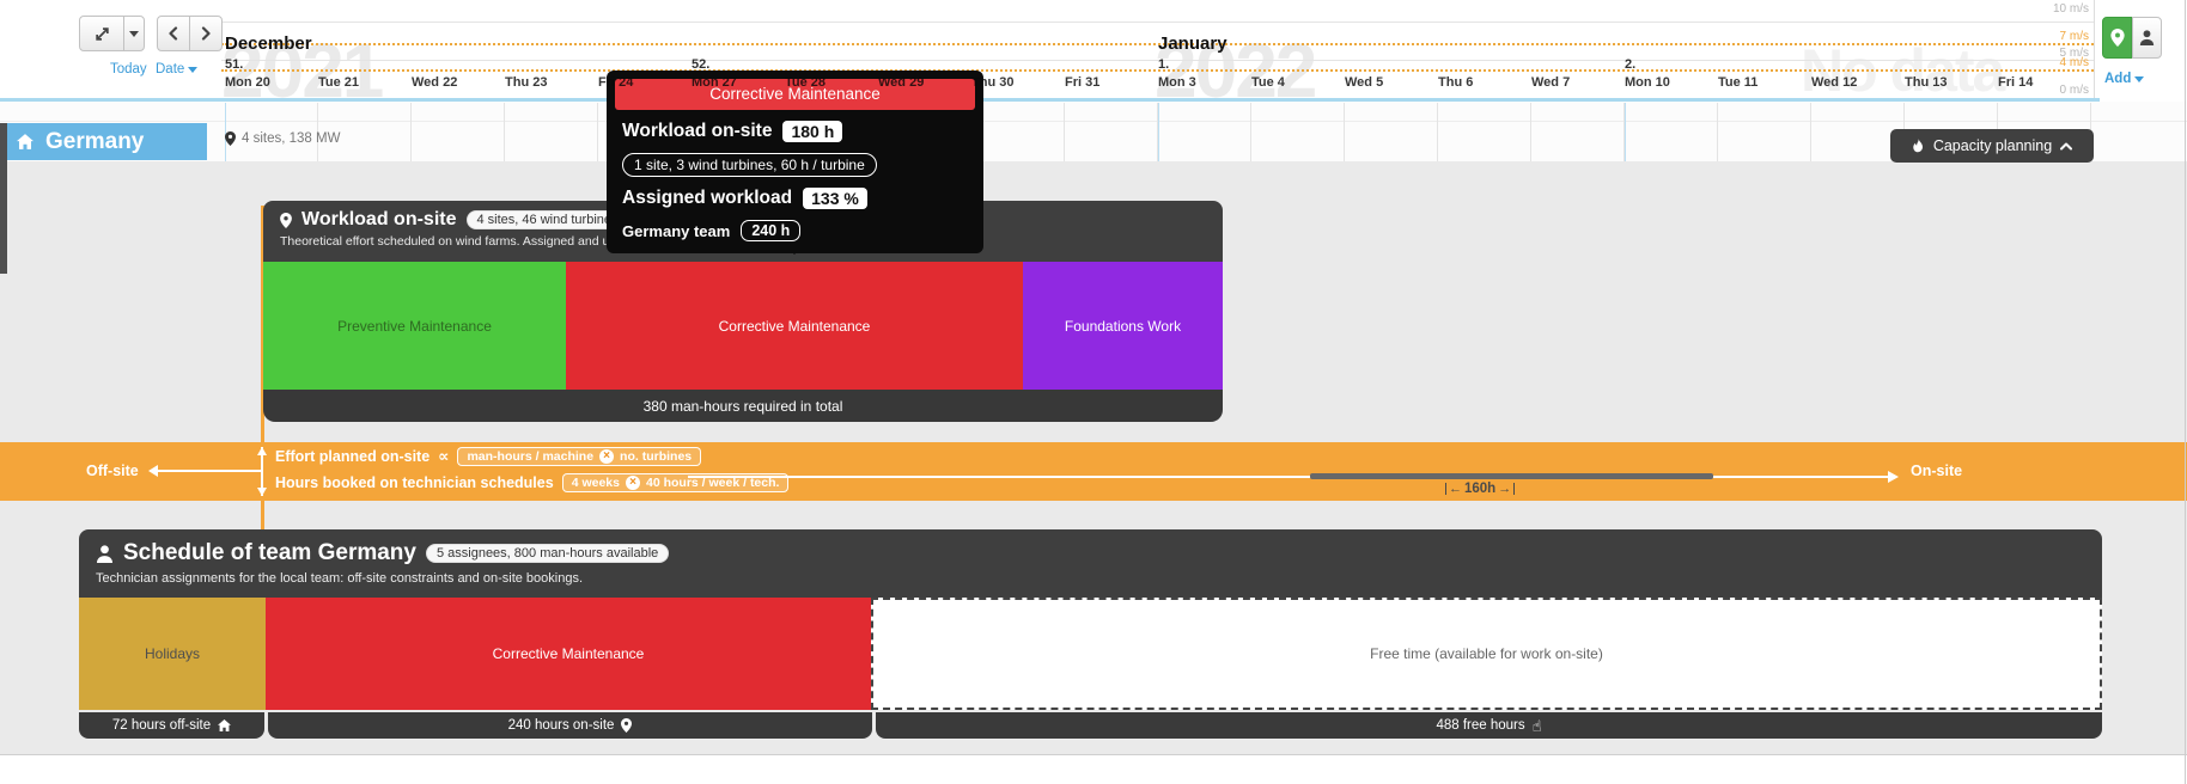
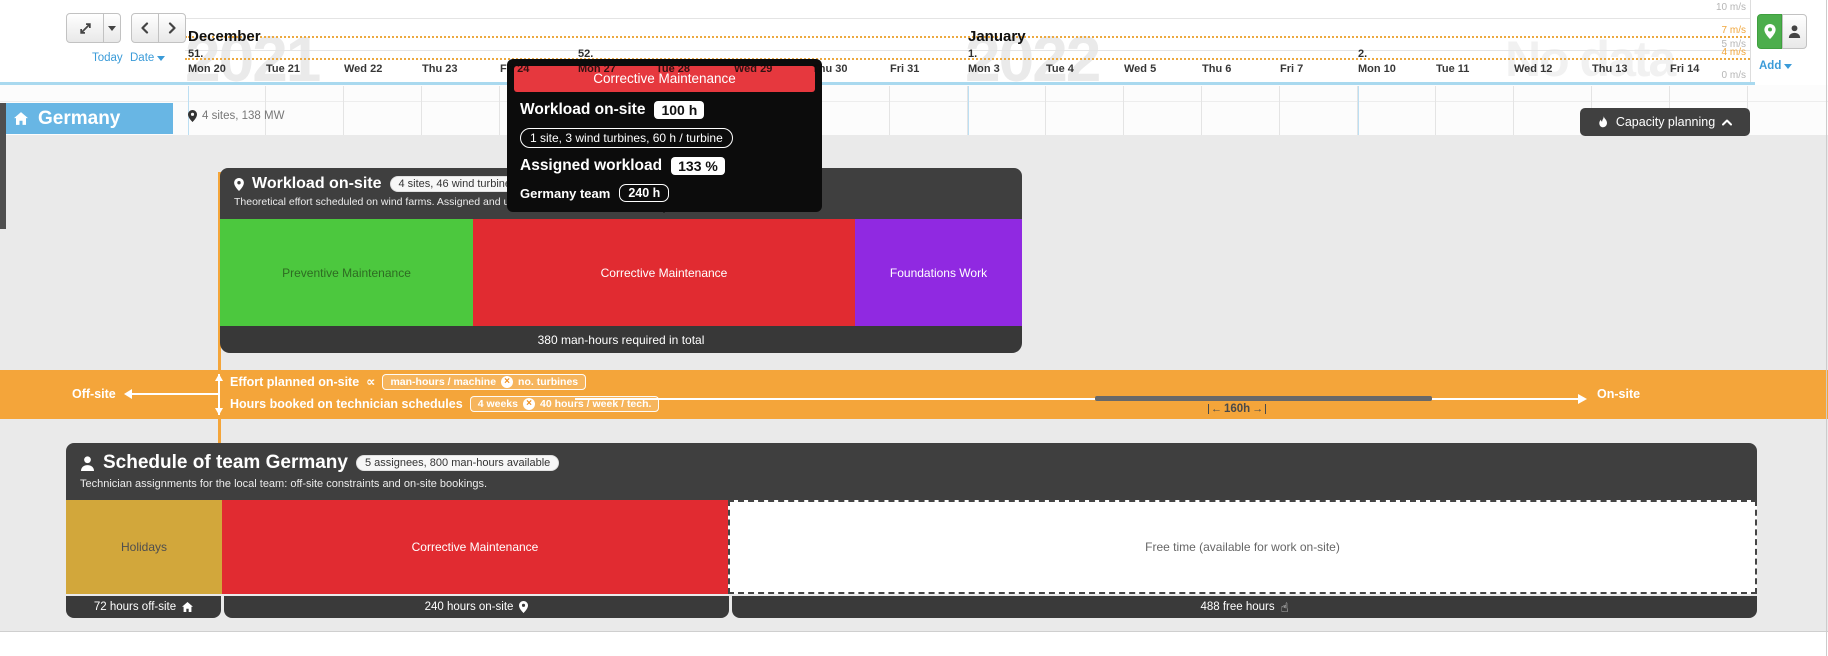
  2021
  2022
  No data
  10 m/s
  7 m/s
  5 m/s
  4 m/s
  0 m/s
  Today
  Date
  Add
  Germany
  4 sites, 138 MW
  Capacity planning
  Workload on-site
  4 sites, 46 wind turbin
  Preventive Maintenance
  Corrective Maintenance
  Foundations Work
  380 man-hours required in total
  Off-site
  Effort planned on-site
  ∝
  man-hours / machine
  ×
  no. turbines
  Hours booked on technician schedules
  4 weeks
  ×
  40 hours / week / tech.
  ←
  160h
  →
  On-site
  Schedule of team Germany
  5 assignees, 800 man-hours available
  Technician assignments for the local team: off-site constraints and on-site bookings.
  Holidays
  Corrective Maintenance
  Free time (available for work on-site)
  72 hours off-site
  240 hours on-site
  488 free hours
  ☝
  Corrective Maintenance
  Workload on-site
- 180 h
+ 100 h
  1 site, 3 wind turbines, 60 h / turbine
  Assigned workload
  133 %
  Germany team
  240 h
  December
  January
  51.
  52.
  1.
  2.
  Mon 20
  Tue 21
  Wed 22
  Thu 23
  Fri 24
  Mon 27
  Tue 28
  Wed 29
  Thu 30
  Fri 31
  Mon 3
  Tue 4
  Wed 5
  Thu 6
- Wed 7
+ Fri 7
  Mon 10
  Tue 11
  Wed 12
  Thu 13
  Fri 14
